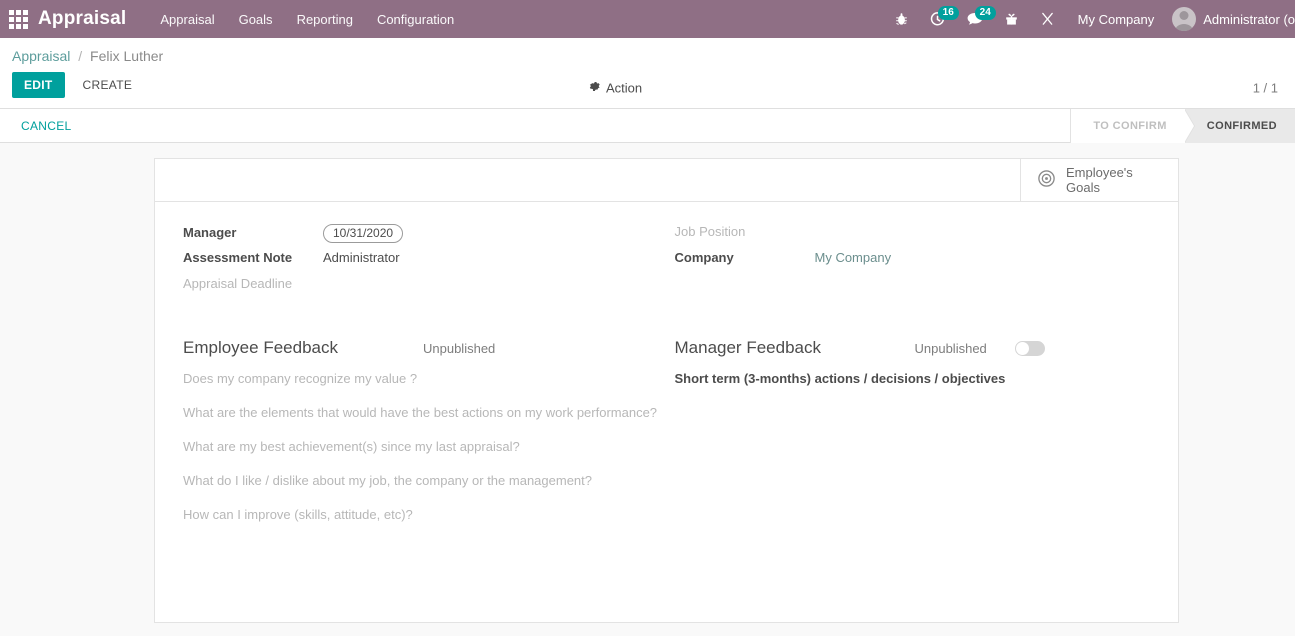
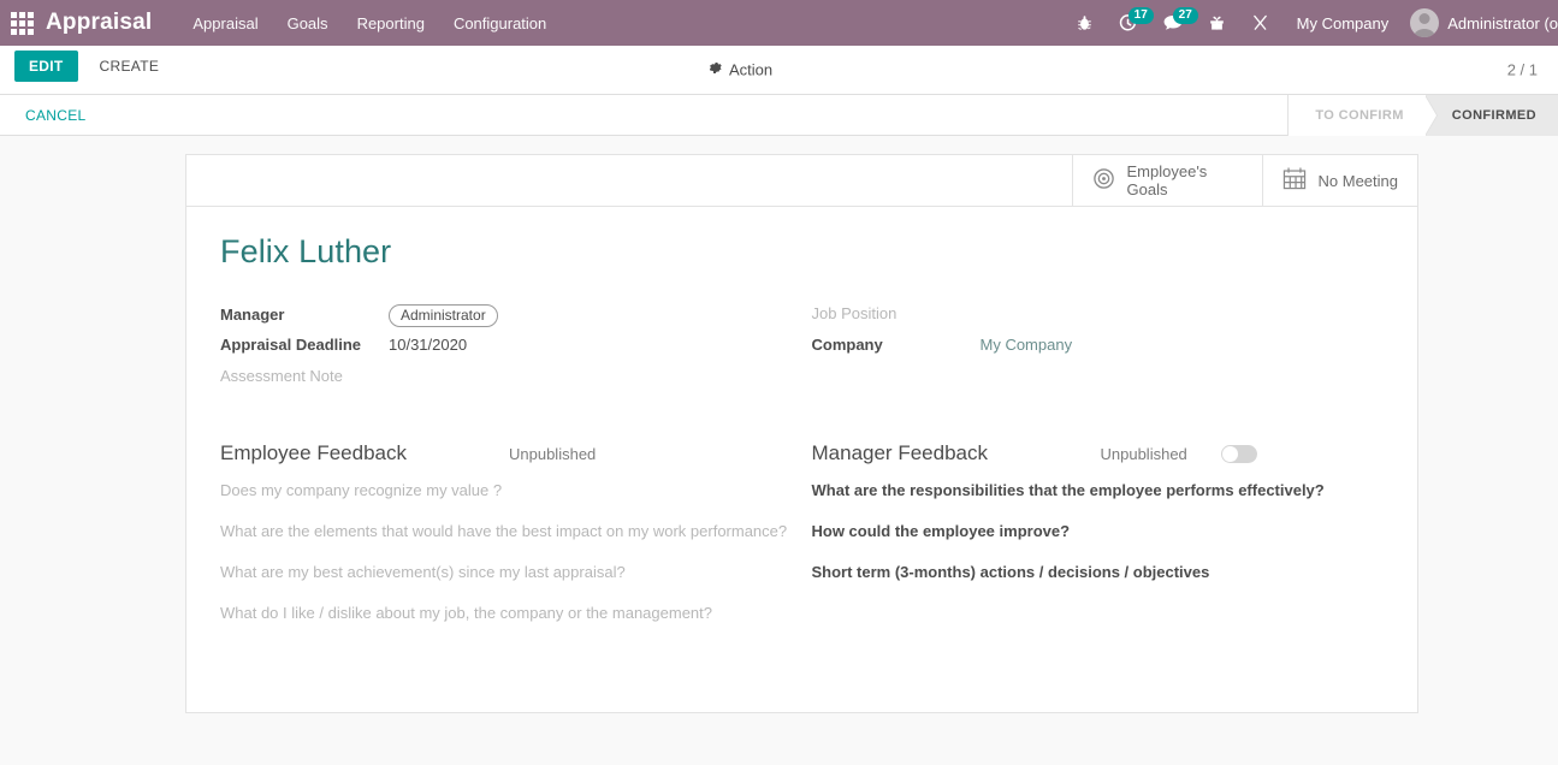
  Appraisal
  Appraisal
  Goals
  Reporting
  Configuration
- 16
+ 17
- 24
+ 27
  My Company
  Administrator (o
- Appraisal / Felix Luther
  EDIT
  CREATE
  Action
- 1 / 1
+ 2 / 1
  CANCEL
  TO CONFIRM
  CONFIRMED
  Employee's Goals
+ No Meeting
+ Felix Luther
  Manager
- 10/31/2020
+ Administrator
- Assessment Note
+ Appraisal Deadline
- Administrator
+ 10/31/2020
- Appraisal Deadline
+ Assessment Note
  Job Position
  Company
  My Company
  Employee Feedback
  Unpublished
  Does my company recognize my value ?
- What are the elements that would have the best actions on my work performance?
+ What are the elements that would have the best impact on my work performance?
  What are my best achievement(s) since my last appraisal?
  What do I like / dislike about my job, the company or the management?
- How can I improve (skills, attitude, etc)?
  Manager Feedback
  Unpublished
+ What are the responsibilities that the employee performs effectively?
+ How could the employee improve?
  Short term (3-months) actions / decisions / objectives
